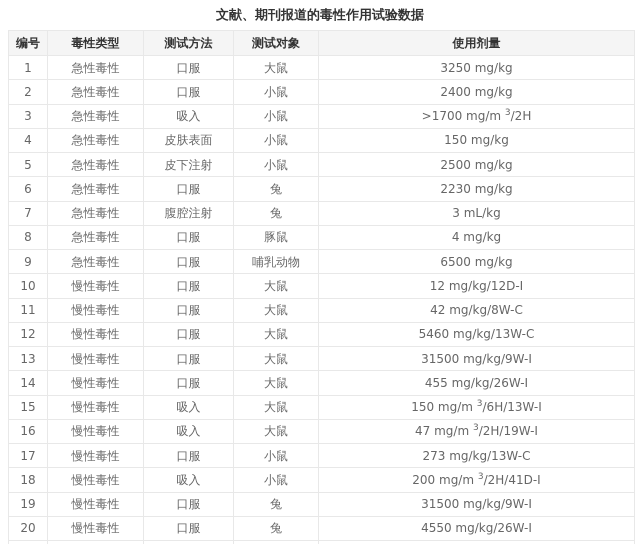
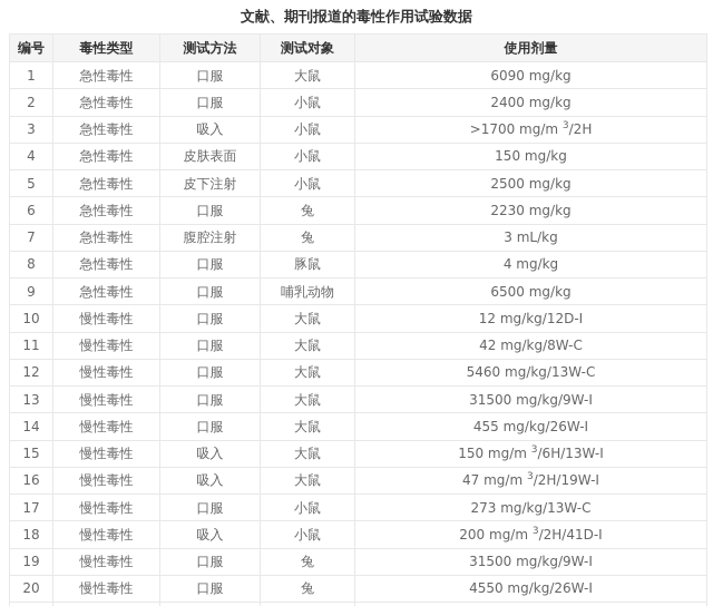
  文献、期刊报道的毒性作用试验数据
  编号	毒性类型	测试方法	测试对象	使用剂量
- 1	急性毒性	口服	大鼠	3250 mg/kg
+ 1	急性毒性	口服	大鼠	6090 mg/kg
  2	急性毒性	口服	小鼠	2400 mg/kg
  3	急性毒性	吸入	小鼠	>1700 mg/m 3/2H
  4	急性毒性	皮肤表面	小鼠	150 mg/kg
  5	急性毒性	皮下注射	小鼠	2500 mg/kg
  6	急性毒性	口服	兔	2230 mg/kg
  7	急性毒性	腹腔注射	兔	3 mL/kg
  8	急性毒性	口服	豚鼠	4 mg/kg
  9	急性毒性	口服	哺乳动物	6500 mg/kg
  10	慢性毒性	口服	大鼠	12 mg/kg/12D-I
  11	慢性毒性	口服	大鼠	42 mg/kg/8W-C
  12	慢性毒性	口服	大鼠	5460 mg/kg/13W-C
  13	慢性毒性	口服	大鼠	31500 mg/kg/9W-I
  14	慢性毒性	口服	大鼠	455 mg/kg/26W-I
  15	慢性毒性	吸入	大鼠	150 mg/m 3/6H/13W-I
  16	慢性毒性	吸入	大鼠	47 mg/m 3/2H/19W-I
  17	慢性毒性	口服	小鼠	273 mg/kg/13W-C
  18	慢性毒性	吸入	小鼠	200 mg/m 3/2H/41D-I
  19	慢性毒性	口服	兔	31500 mg/kg/9W-I
  20	慢性毒性	口服	兔	4550 mg/kg/26W-I
